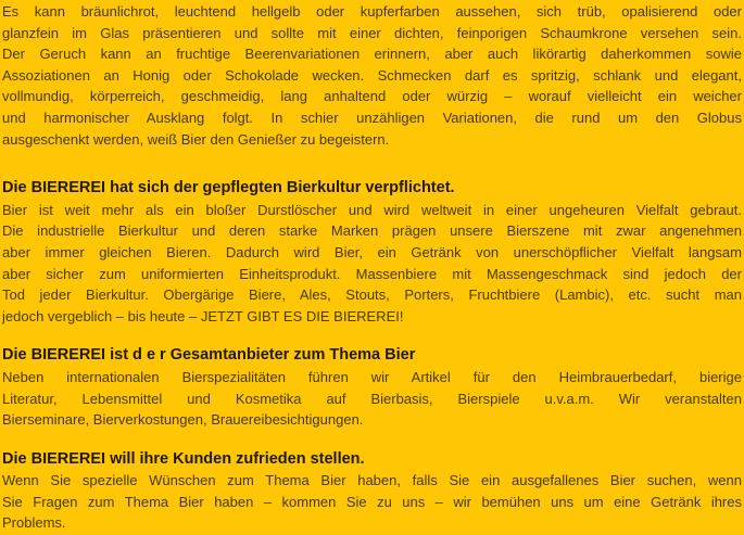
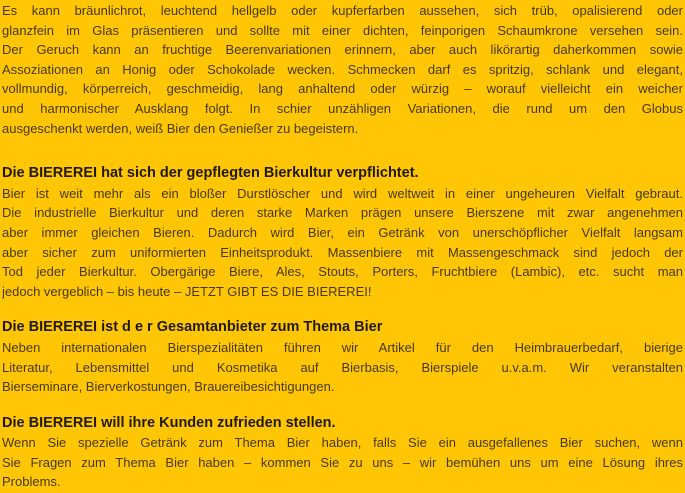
  Es kann bräunlichrot, leuchtend hellgelb oder kupferfarben aussehen, sich trüb, opalisierend oder
  glanzfein im Glas präsentieren und sollte mit einer dichten, feinporigen Schaumkrone versehen sein.
  Der Geruch kann an fruchtige Beerenvariationen erinnern, aber auch likörartig daherkommen sowie
  Assoziationen an Honig oder Schokolade wecken. Schmecken darf es spritzig, schlank und elegant,
  vollmundig, körperreich, geschmeidig, lang anhaltend oder würzig – worauf vielleicht ein weicher
  und harmonischer Ausklang folgt. In schier unzähligen Variationen, die rund um den Globus
  ausgeschenkt werden, weiß Bier den Genießer zu begeistern.
  Die BIEREREI hat sich der gepflegten Bierkultur verpflichtet.
  Bier ist weit mehr als ein bloßer Durstlöscher und wird weltweit in einer ungeheuren Vielfalt gebraut.
  Die industrielle Bierkultur und deren starke Marken prägen unsere Bierszene mit zwar angenehmen
  aber immer gleichen Bieren. Dadurch wird Bier, ein Getränk von unerschöpflicher Vielfalt langsam
  aber sicher zum uniformierten Einheitsprodukt. Massenbiere mit Massengeschmack sind jedoch der
  Tod jeder Bierkultur. Obergärige Biere, Ales, Stouts, Porters, Fruchtbiere (Lambic), etc. sucht man
  jedoch vergeblich – bis heute – JETZT GIBT ES DIE BIEREREI!
  Die BIEREREI ist d e r Gesamtanbieter zum Thema Bier
  Neben internationalen Bierspezialitäten führen wir Artikel für den Heimbrauerbedarf, bierige
  Literatur, Lebensmittel und Kosmetika auf Bierbasis, Bierspiele u.v.a.m. Wir veranstalten
  Bierseminare, Bierverkostungen, Brauereibesichtigungen.
  Die BIEREREI will ihre Kunden zufrieden stellen.
- Wenn Sie spezielle Wünschen zum Thema Bier haben, falls Sie ein ausgefallenes Bier suchen, wenn
+ Wenn Sie spezielle Getränk zum Thema Bier haben, falls Sie ein ausgefallenes Bier suchen, wenn
- Sie Fragen zum Thema Bier haben – kommen Sie zu uns – wir bemühen uns um eine Getränk ihres
+ Sie Fragen zum Thema Bier haben – kommen Sie zu uns – wir bemühen uns um eine Lösung ihres
  Problems.
